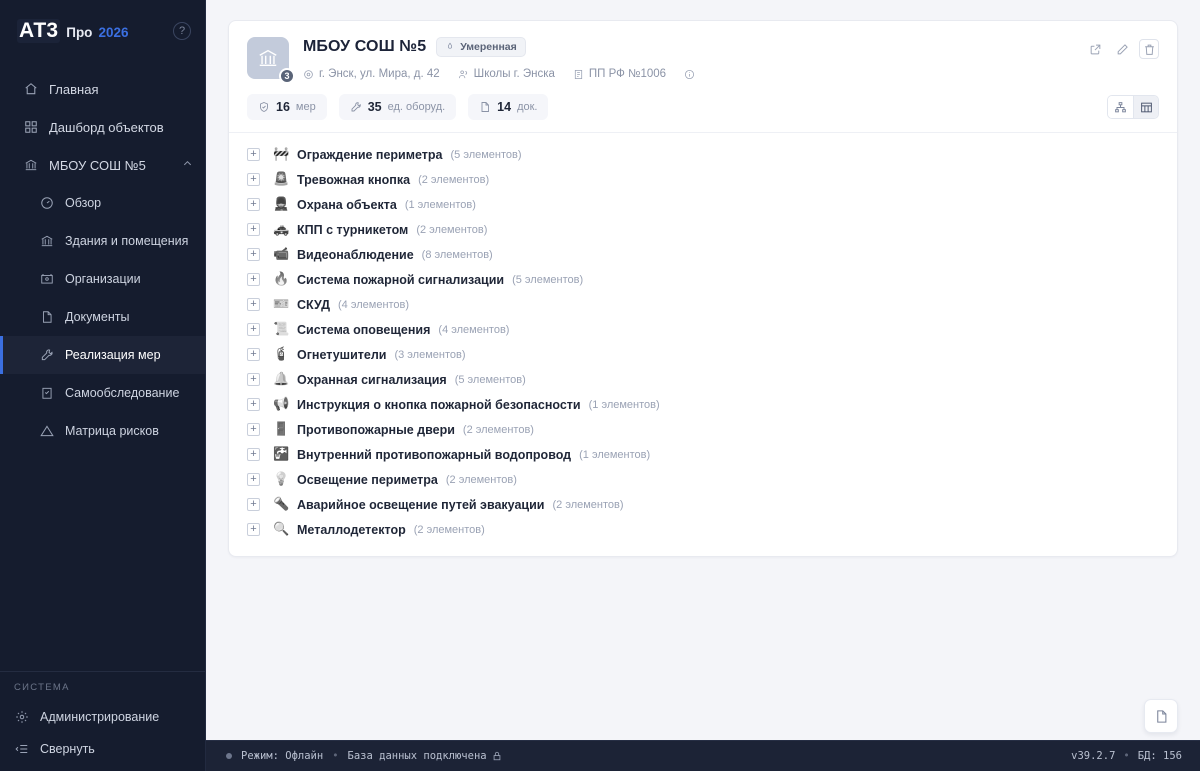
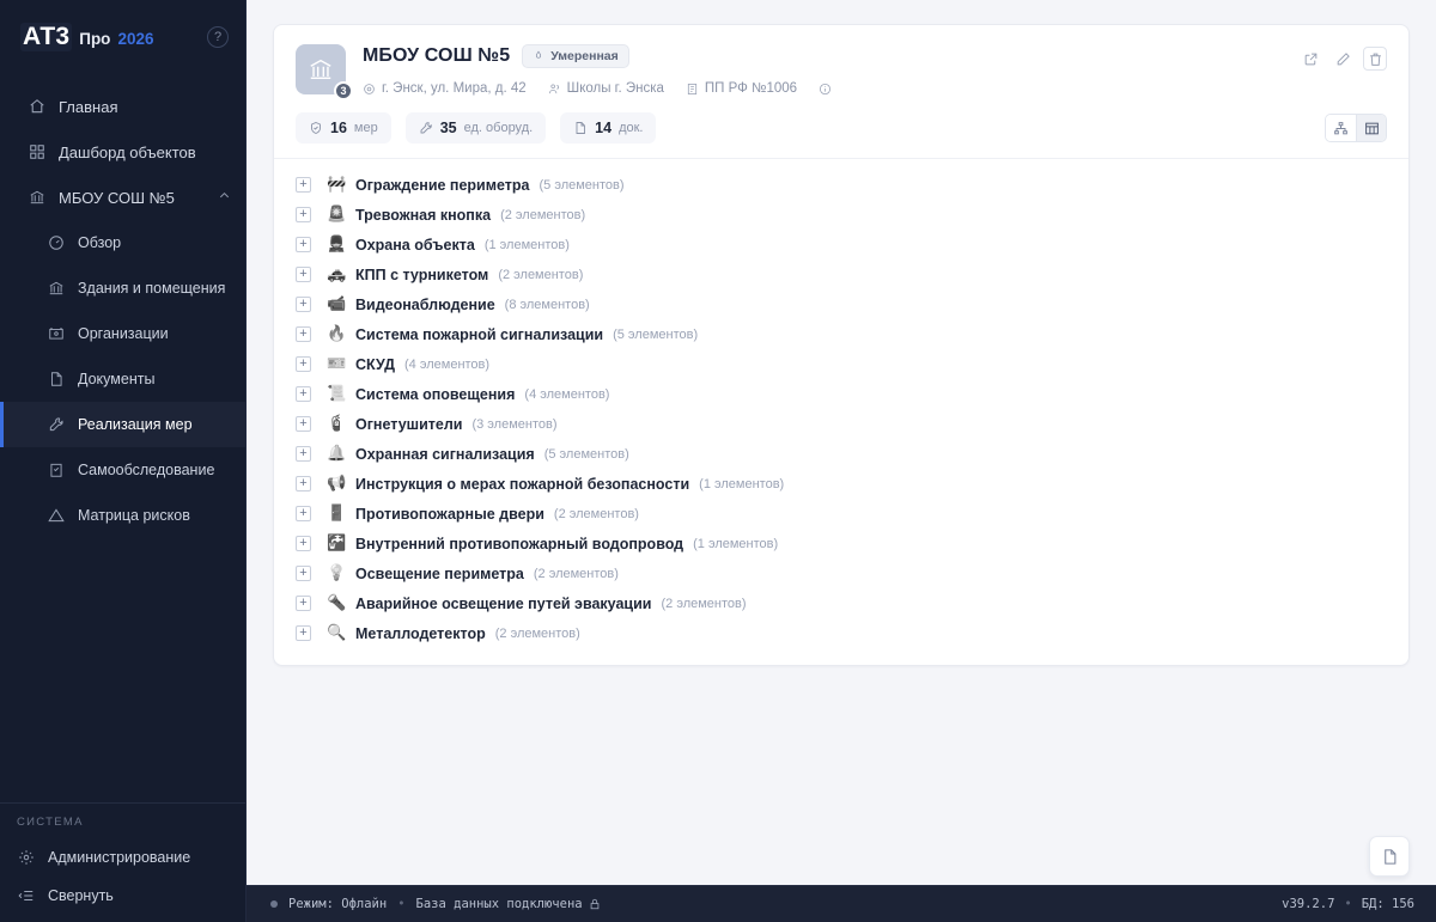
  АТ3
  Про
  2026
  ?
  Главная
  Дашборд объектов
  МБОУ СОШ №5
  Обзор
  Здания и помещения
  Организации
  Документы
  Реализация мер
  Самообследование
  Матрица рисков
  СИСТЕМА
  Администрирование
  Свернуть
  3
  МБОУ СОШ №5
  Умеренная
  г. Энск, ул. Мира, д. 42
  Школы г. Энска
  ПП РФ №1006
  16
  мер
  35
  ед. оборуд.
  14
  док.
  +
  🚧
  Ограждение периметра
  (5 элементов)
  +
  🚨
  Тревожная кнопка
  (2 элементов)
  +
  💂
  Охрана объекта
  (1 элементов)
  +
  🚓
  КПП с турникетом
  (2 элементов)
  +
  📹
  Видеонаблюдение
  (8 элементов)
  +
  🔥
  Система пожарной сигнализации
  (5 элементов)
  +
  🎫
  СКУД
  (4 элементов)
  +
  📜
  Система оповещения
  (4 элементов)
  +
  🧯
  Огнетушители
  (3 элементов)
  +
  🔔
  Охранная сигнализация
  (5 элементов)
  +
  📢
- Инструкция о кнопка пожарной безопасности
+ Инструкция о мерах пожарной безопасности
  (1 элементов)
  +
  🚪
  Противопожарные двери
  (2 элементов)
  +
  🚰
  Внутренний противопожарный водопровод
  (1 элементов)
  +
  💡
  Освещение периметра
  (2 элементов)
  +
  🔦
  Аварийное освещение путей эвакуации
  (2 элементов)
  +
  🔍
  Металлодетектор
  (2 элементов)
  Режим: Офлайн
  •
  База данных подключена
  v39.2.7
  •
  БД: 156
